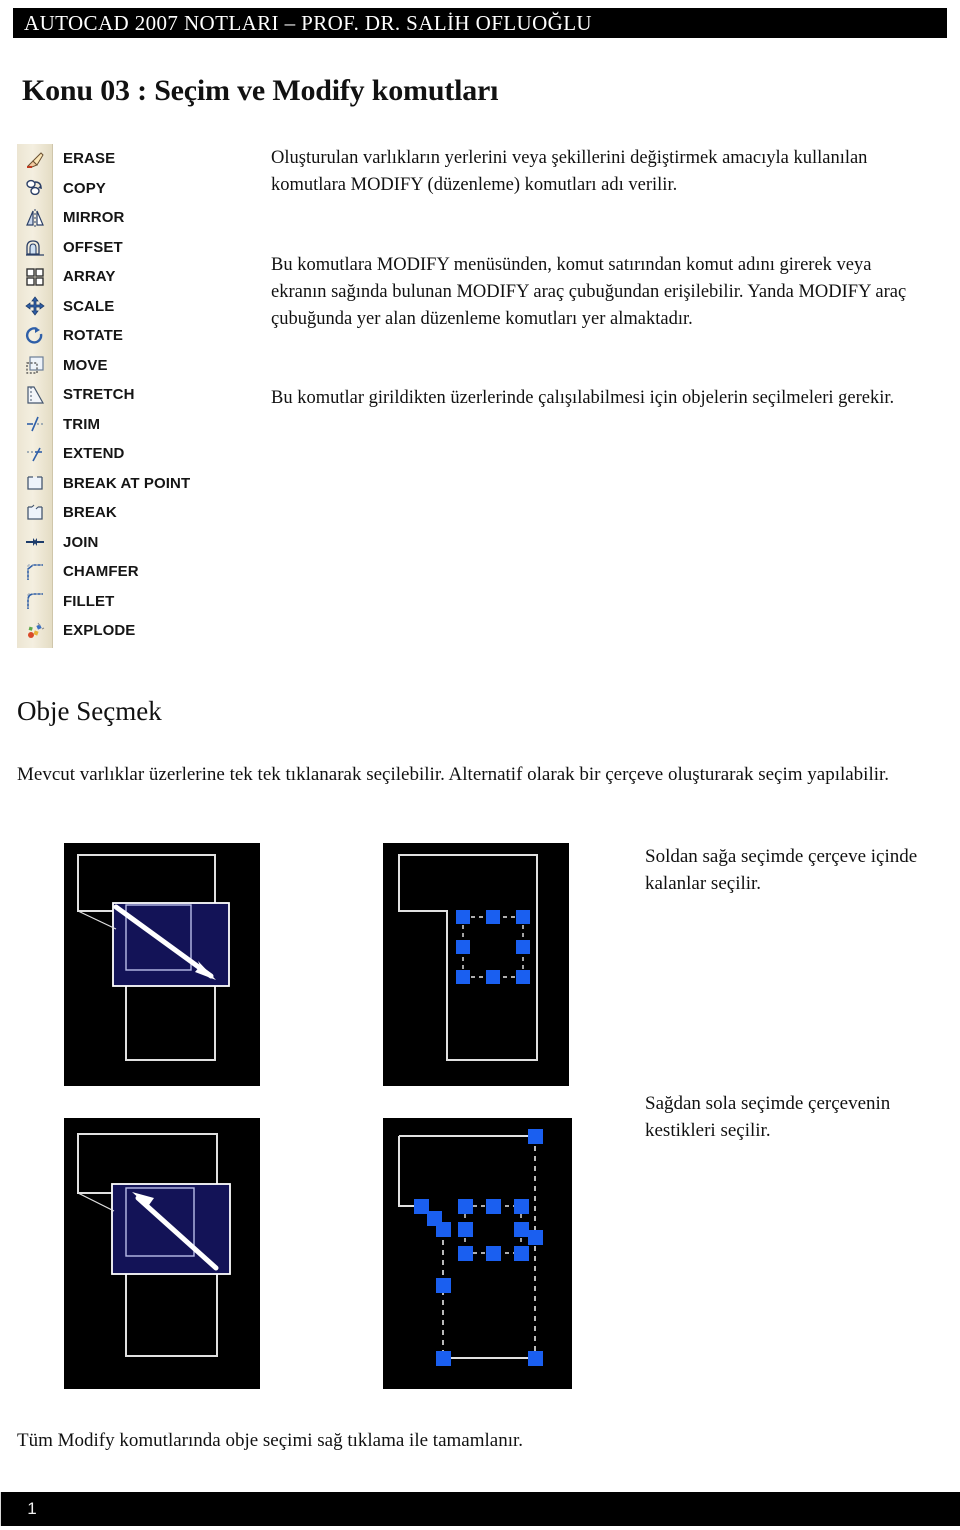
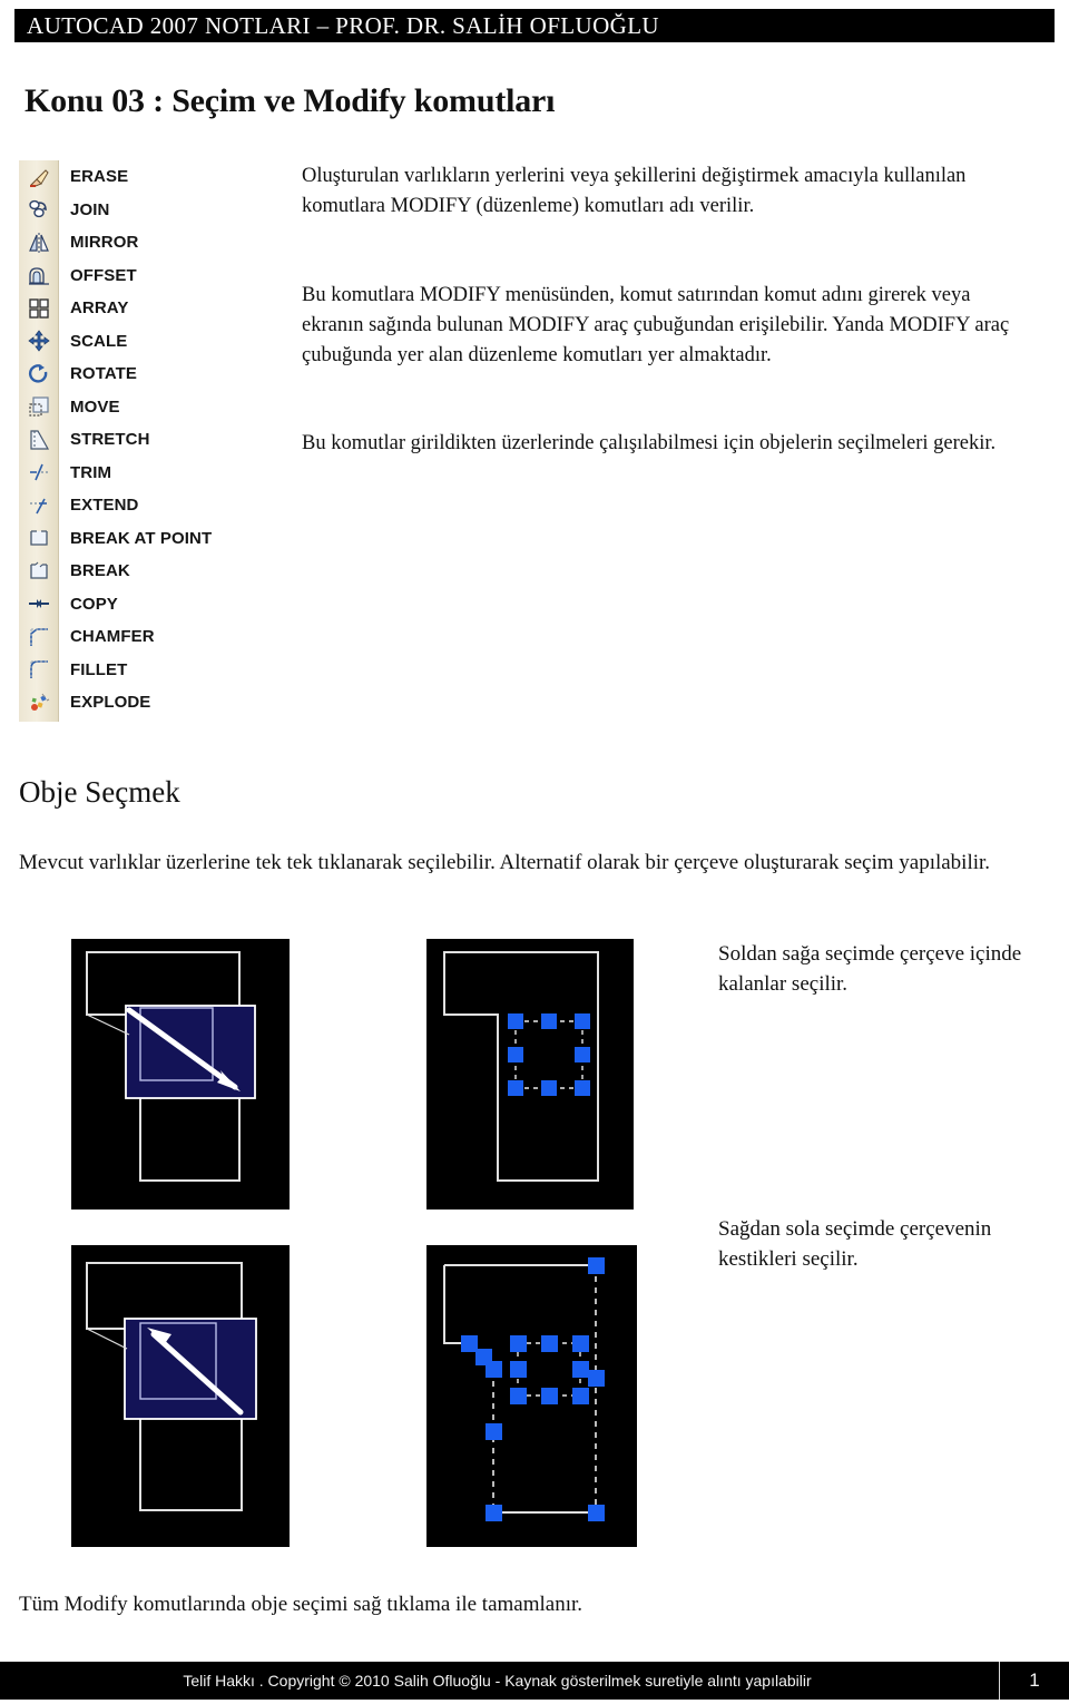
  AUTOCAD 2007 NOTLARI – PROF. DR. SALİH OFLUOĞLU
  Konu 03 : Seçim ve Modify komutları
  ERASE
- COPY
+ JOIN
  MIRROR
  OFFSET
  ARRAY
  SCALE
  ROTATE
  MOVE
  STRETCH
  TRIM
  EXTEND
  BREAK AT POINT
  BREAK
- JOIN
+ COPY
  CHAMFER
  FILLET
  EXPLODE
  Oluşturulan varlıkların yerlerini veya şekillerini değiştirmek amacıyla kullanılan komutlara MODIFY (düzenleme) komutları adı verilir.
  Bu komutlara MODIFY menüsünden, komut satırından komut adını girerek veya ekranın sağında bulunan MODIFY araç çubuğundan erişilebilir. Yanda MODIFY araç çubuğunda yer alan düzenleme komutları yer almaktadır.
  Bu komutlar girildikten üzerlerinde çalışılabilmesi için objelerin seçilmeleri gerekir.
  Obje Seçmek
  Mevcut varlıklar üzerlerine tek tek tıklanarak seçilebilir. Alternatif olarak bir çerçeve oluşturarak seçim yapılabilir.
  Soldan sağa seçimde çerçeve içinde kalanlar seçilir.
  Sağdan sola seçimde çerçevenin kestikleri seçilir.
  Tüm Modify komutlarında obje seçimi sağ tıklama ile tamamlanır.
+ Telif Hakkı . Copyright © 2010 Salih Ofluoğlu - Kaynak gösterilmek suretiyle alıntı yapılabilir
  1
